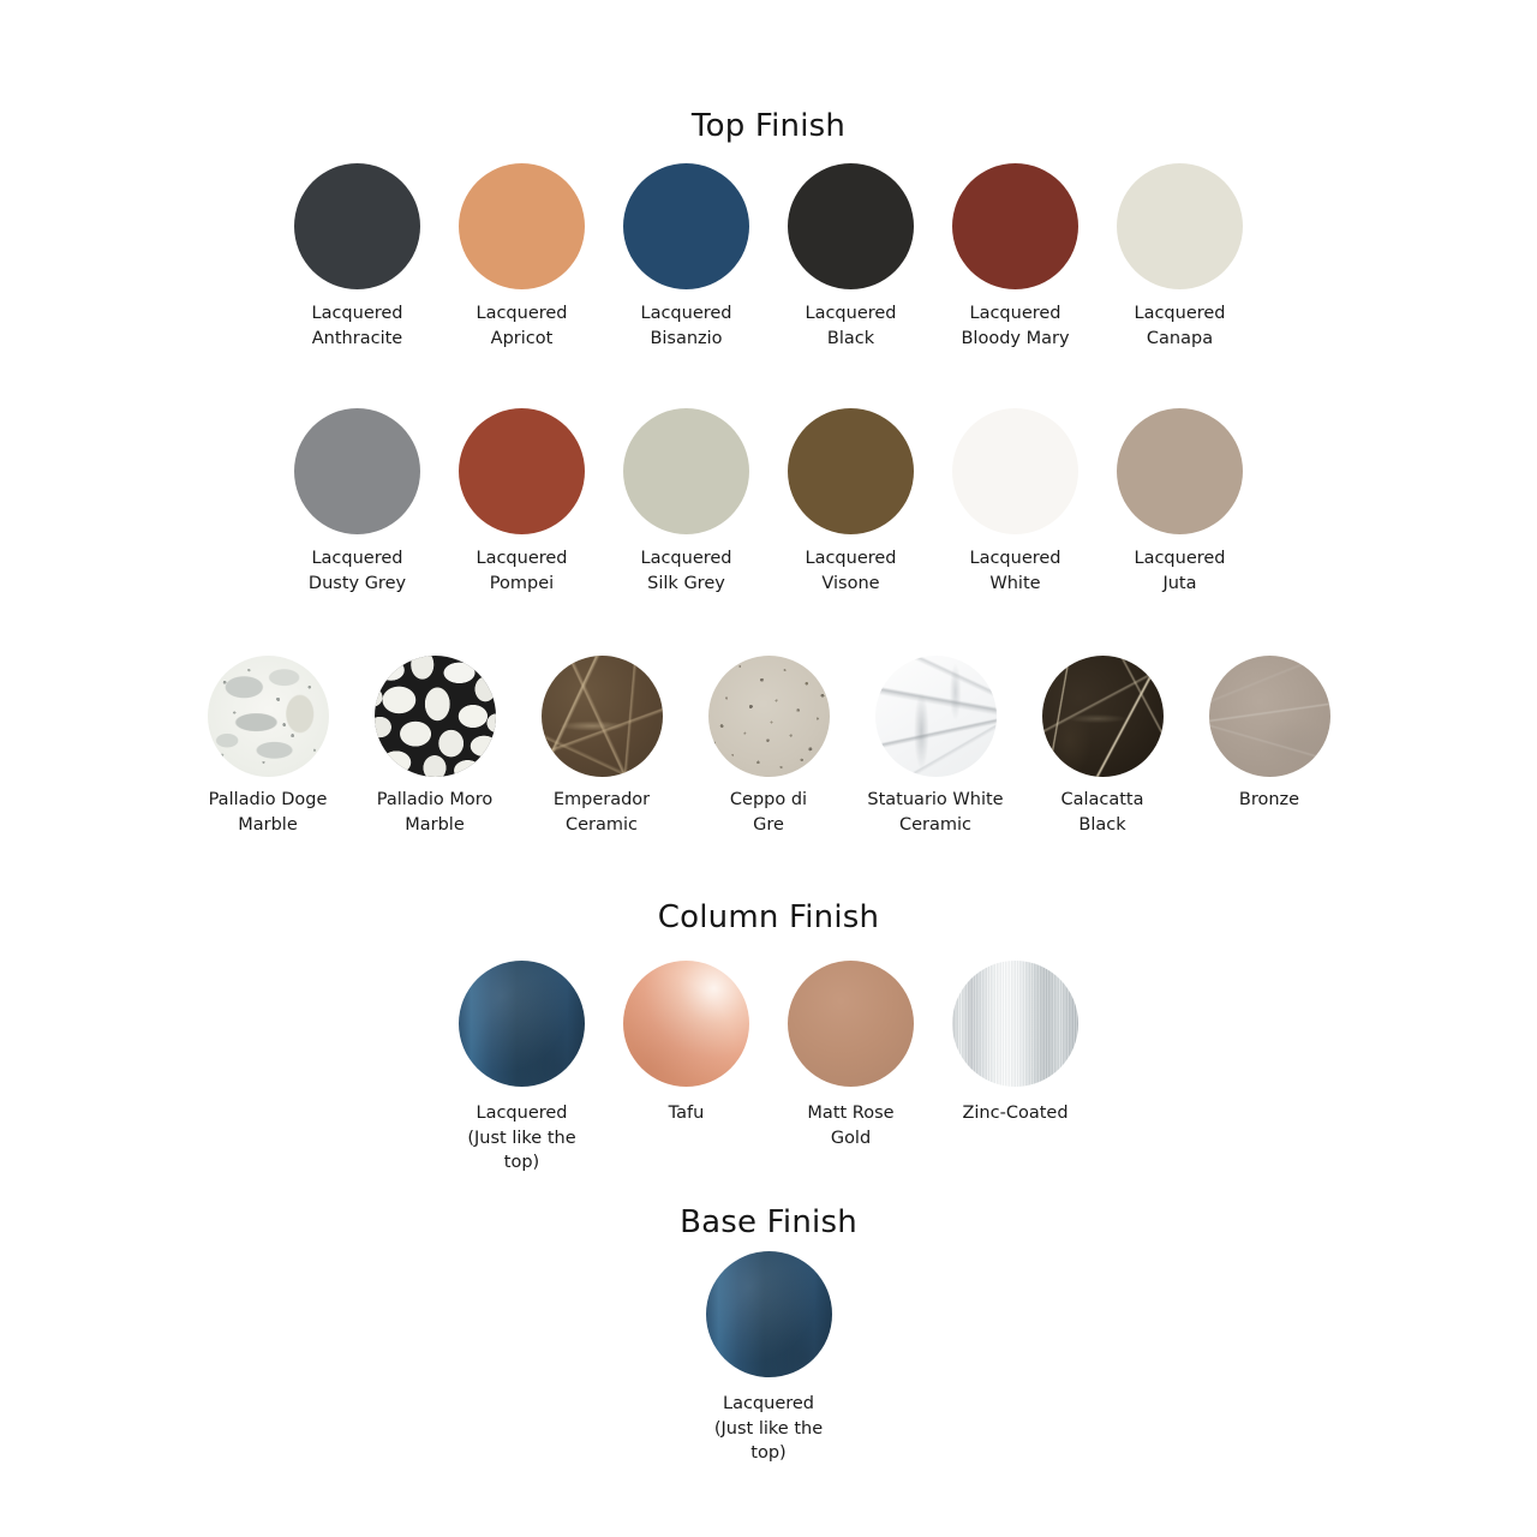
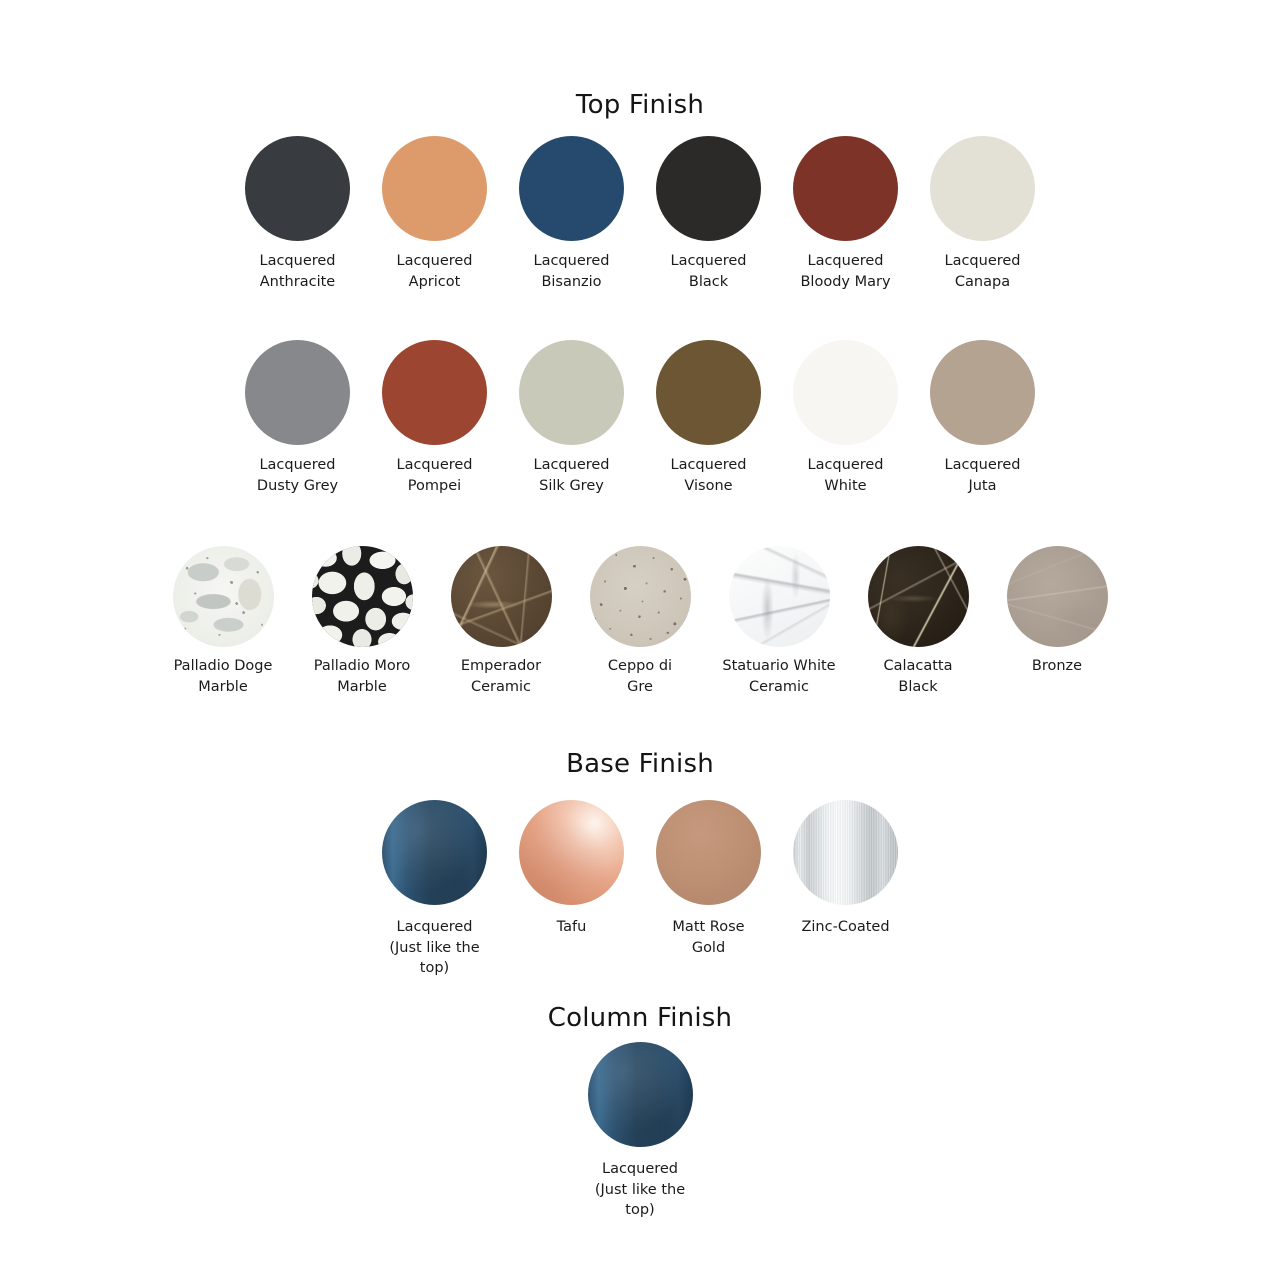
  Top Finish
  Lacquered
  Anthracite
  Lacquered
  Apricot
  Lacquered
  Bisanzio
  Lacquered
  Black
  Lacquered
  Bloody Mary
  Lacquered
  Canapa
  Lacquered
  Dusty Grey
  Lacquered
  Pompei
  Lacquered
  Silk Grey
  Lacquered
  Visone
  Lacquered
  White
  Lacquered
  Juta
  Palladio Doge
  Marble
  Palladio Moro
  Marble
  Emperador
  Ceramic
  Ceppo di
  Gre
  Statuario White
  Ceramic
  Calacatta
  Black
  Bronze
- Column Finish
+ Base Finish
  Lacquered
  (Just like the
  top)
  Tafu
  Matt Rose
  Gold
  Zinc-Coated
- Base Finish
+ Column Finish
  Lacquered
  (Just like the
  top)
